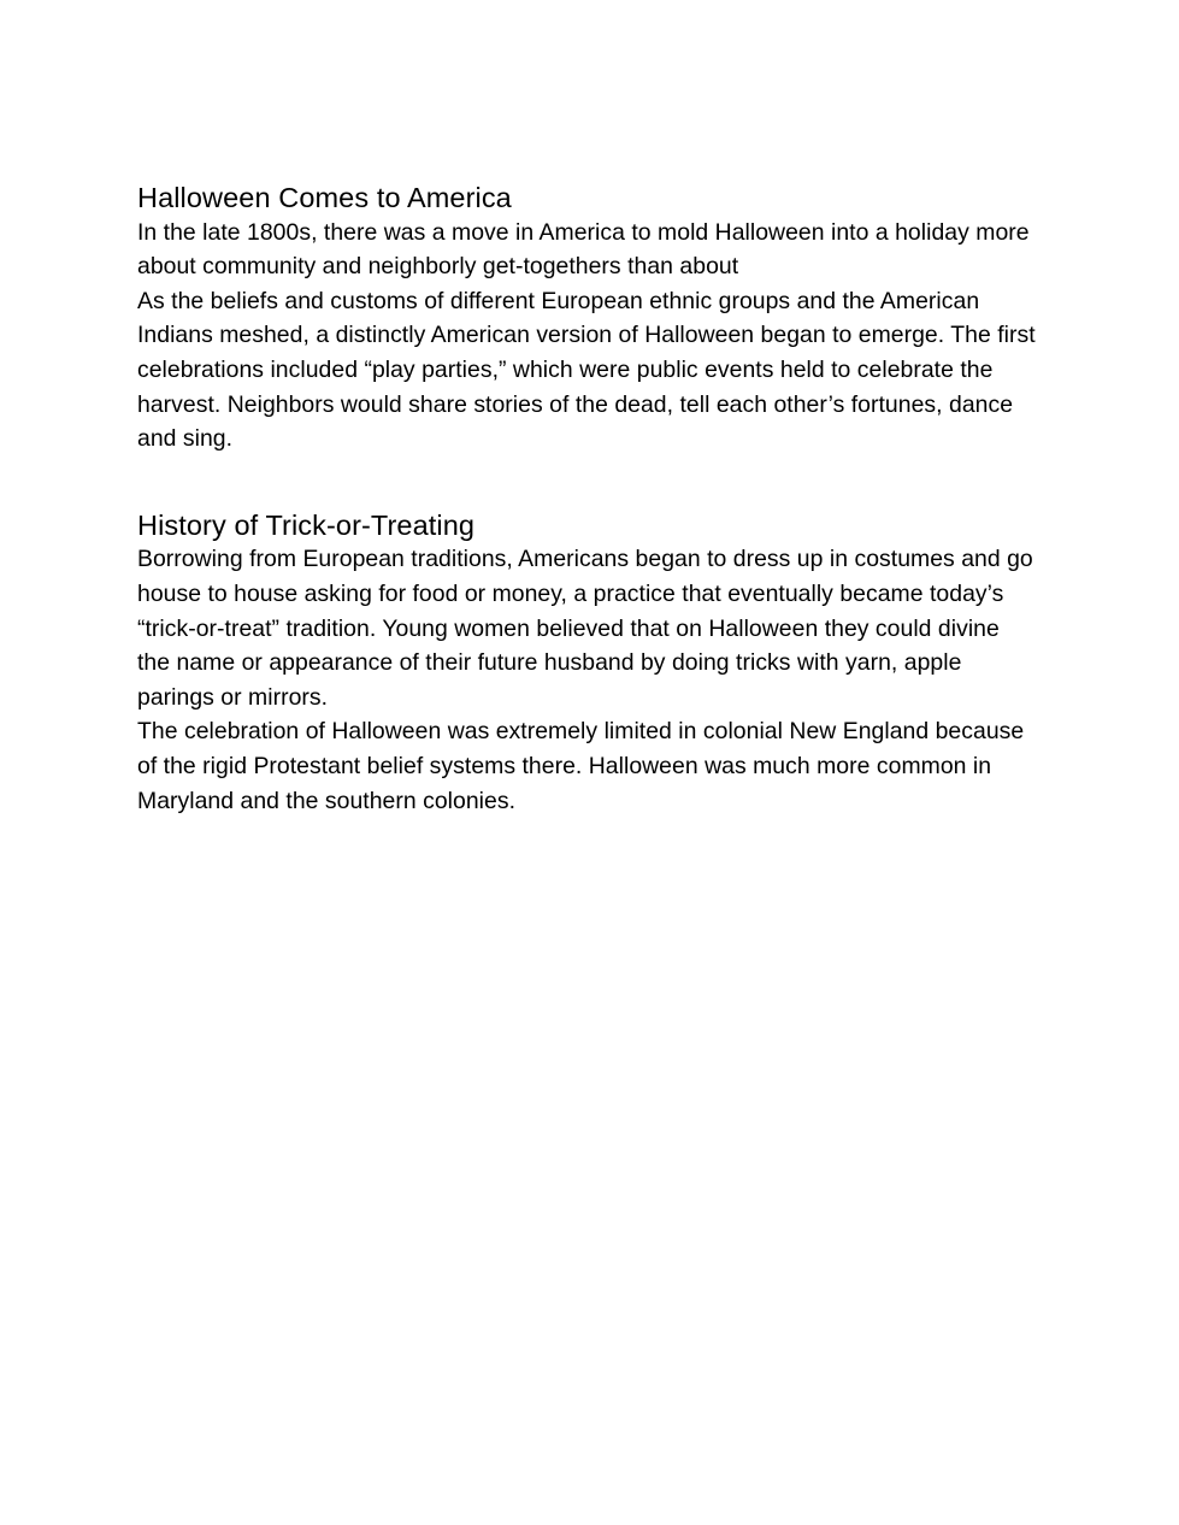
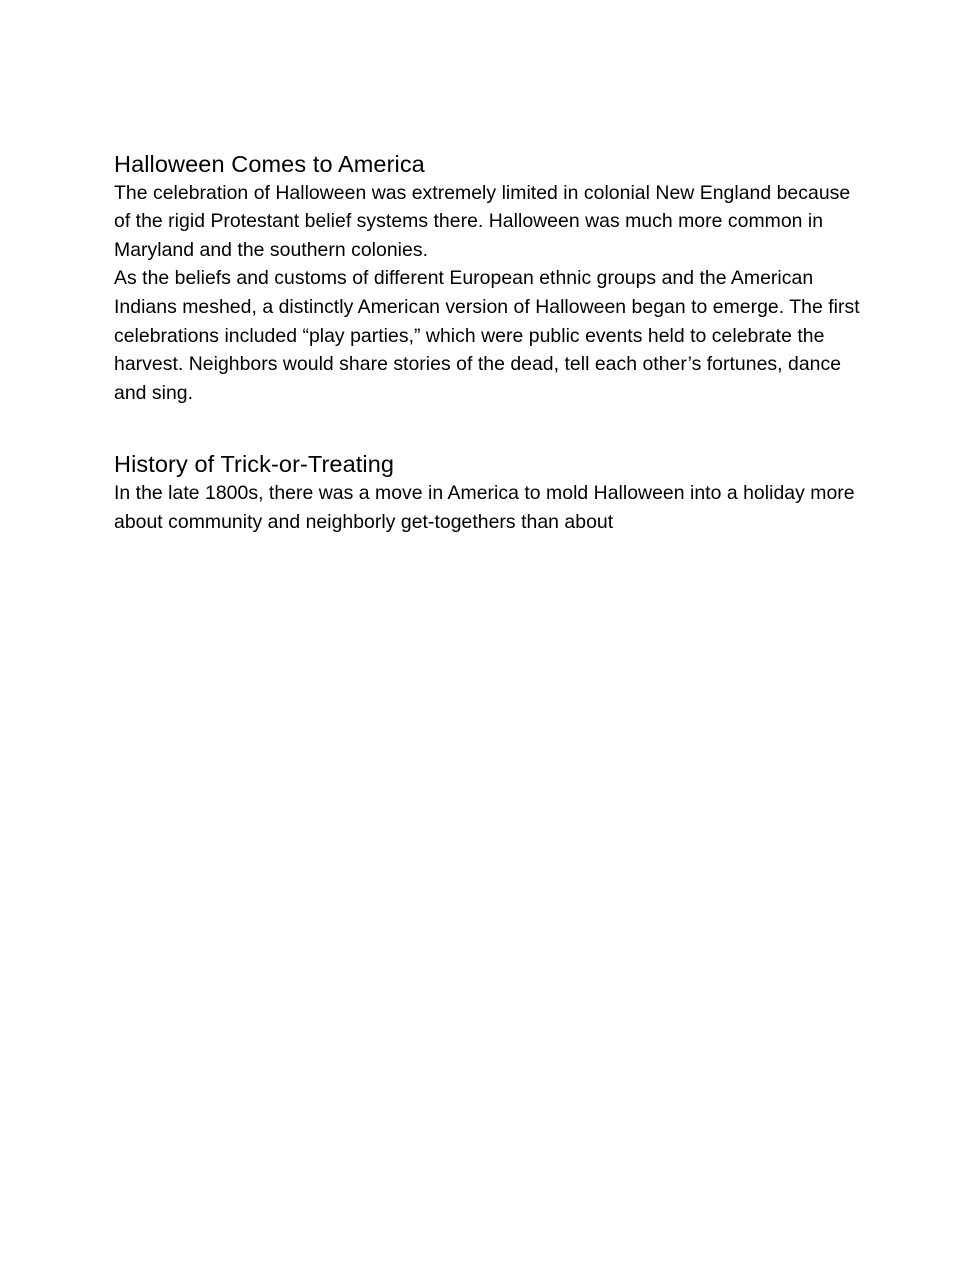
  Halloween Comes to America
- In the late 1800s, there was a move in America to mold Halloween into a holiday more about community and neighborly get-togethers than about
+ The celebration of Halloween was extremely limited in colonial New England because of the rigid Protestant belief systems there. Halloween was much more common in Maryland and the southern colonies.
  As the beliefs and customs of different European ethnic groups and the American Indians meshed, a distinctly American version of Halloween began to emerge. The first celebrations included “play parties,” which were public events held to celebrate the harvest. Neighbors would share stories of the dead, tell each other’s fortunes, dance and sing.
  History of Trick-or-Treating
- Borrowing from European traditions, Americans began to dress up in costumes and go house to house asking for food or money, a practice that eventually became today’s “trick-or-treat” tradition. Young women believed that on Halloween they could divine the name or appearance of their future husband by doing tricks with yarn, apple parings or mirrors.
- The celebration of Halloween was extremely limited in colonial New England because of the rigid Protestant belief systems there. Halloween was much more common in Maryland and the southern colonies.
+ In the late 1800s, there was a move in America to mold Halloween into a holiday more about community and neighborly get-togethers than about
